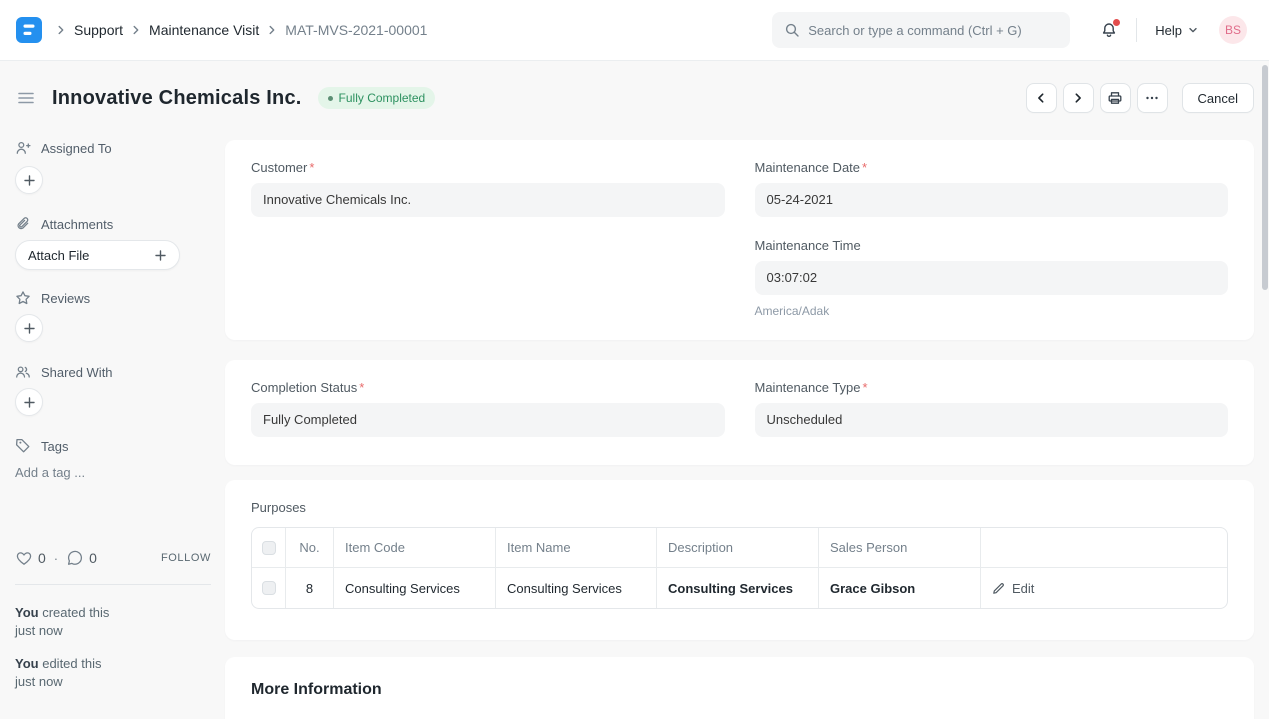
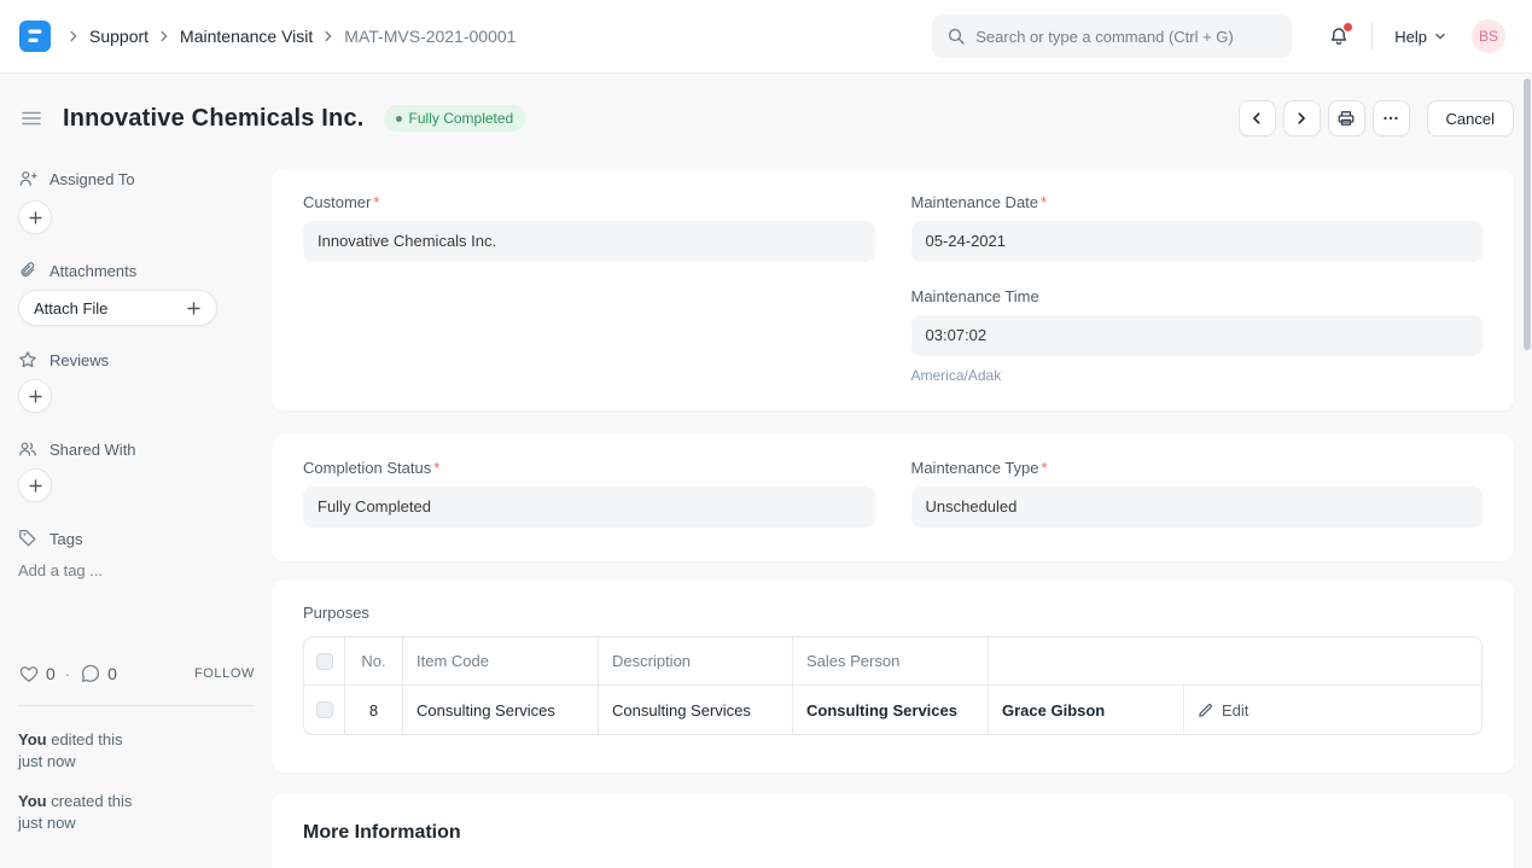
  Support
  Maintenance Visit
  MAT-MVS-2021-00001
  Search or type a command (Ctrl + G)
  Help
  BS
  Innovative Chemicals Inc.
  Fully Completed
  Cancel
  Assigned To
  Attachments
  Attach File
  Reviews
  Shared With
  Tags
  Add a tag ...
  0
  ·
  0
  FOLLOW
- You created this
+ You edited this
  just now
- You edited this
+ You created this
  just now
  Customer *
  Innovative Chemicals Inc.
  Maintenance Date *
  05-24-2021
  Maintenance Time
  03:07:02
  America/Adak
  Completion Status *
  Fully Completed
  Maintenance Type *
  Unscheduled
  Purposes
  No.
  Item Code
- Item Name
  Description
  Sales Person
  8
  Consulting Services
  Consulting Services
  Consulting Services
  Grace Gibson
  Edit
  More Information
